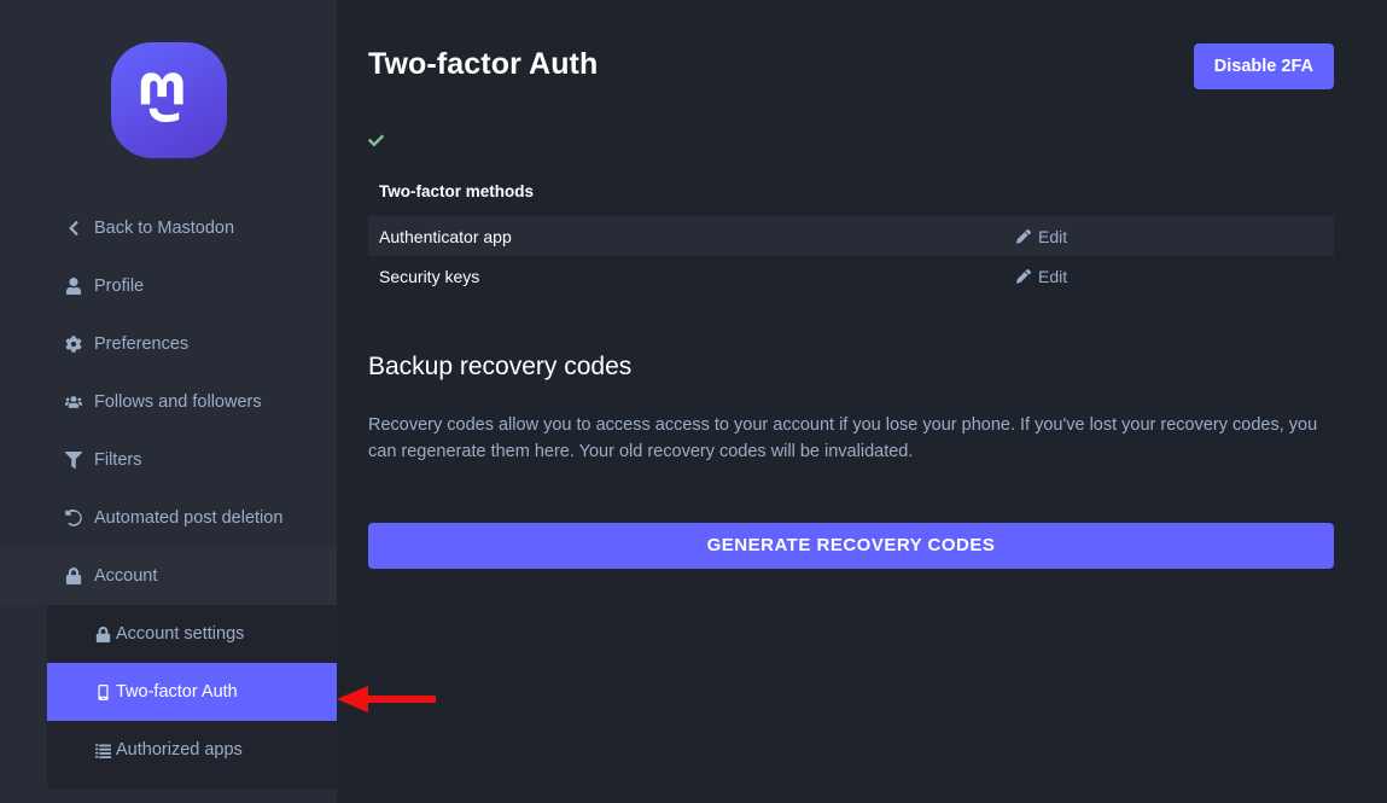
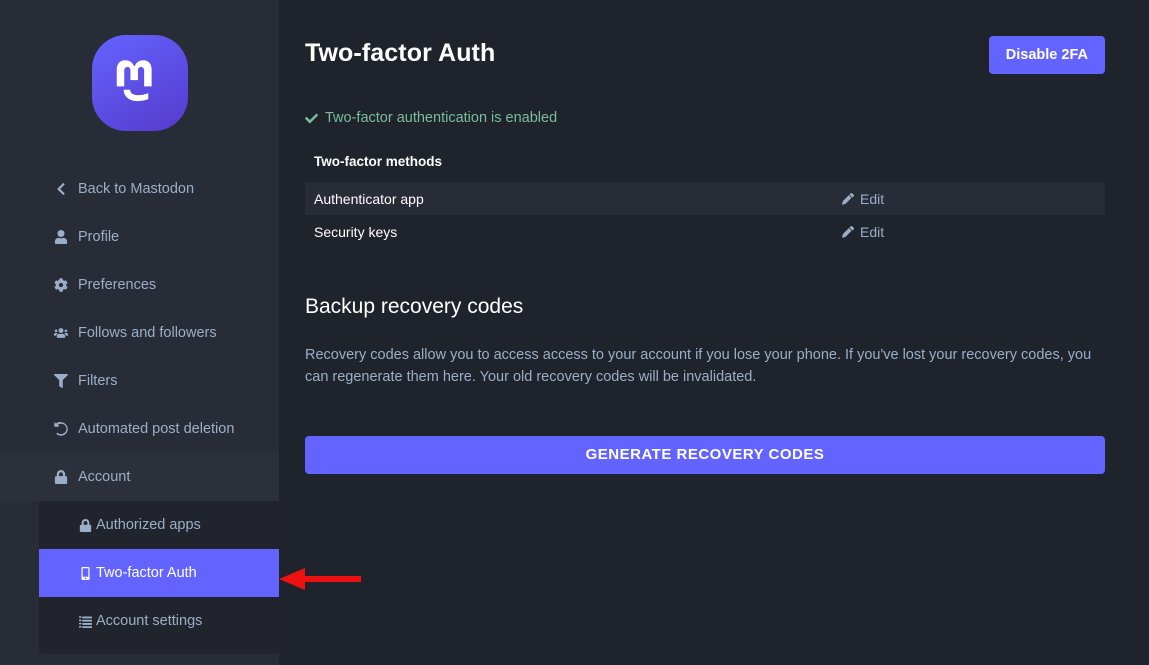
  Back to Mastodon
  Profile
  Preferences
  Follows and followers
  Filters
  Automated post deletion
  Account
- Account settings
+ Authorized apps
  Two-factor Auth
- Authorized apps
+ Account settings
  Two-factor Auth
  Disable 2FA
+ Two-factor authentication is enabled
  Two-factor methods
  Authenticator app
  Edit
  Security keys
  Edit
  Backup recovery codes
  Recovery codes allow you to access access to your account if you lose your phone. If you've lost your recovery codes, you can regenerate them here. Your old recovery codes will be invalidated.
  GENERATE RECOVERY CODES
